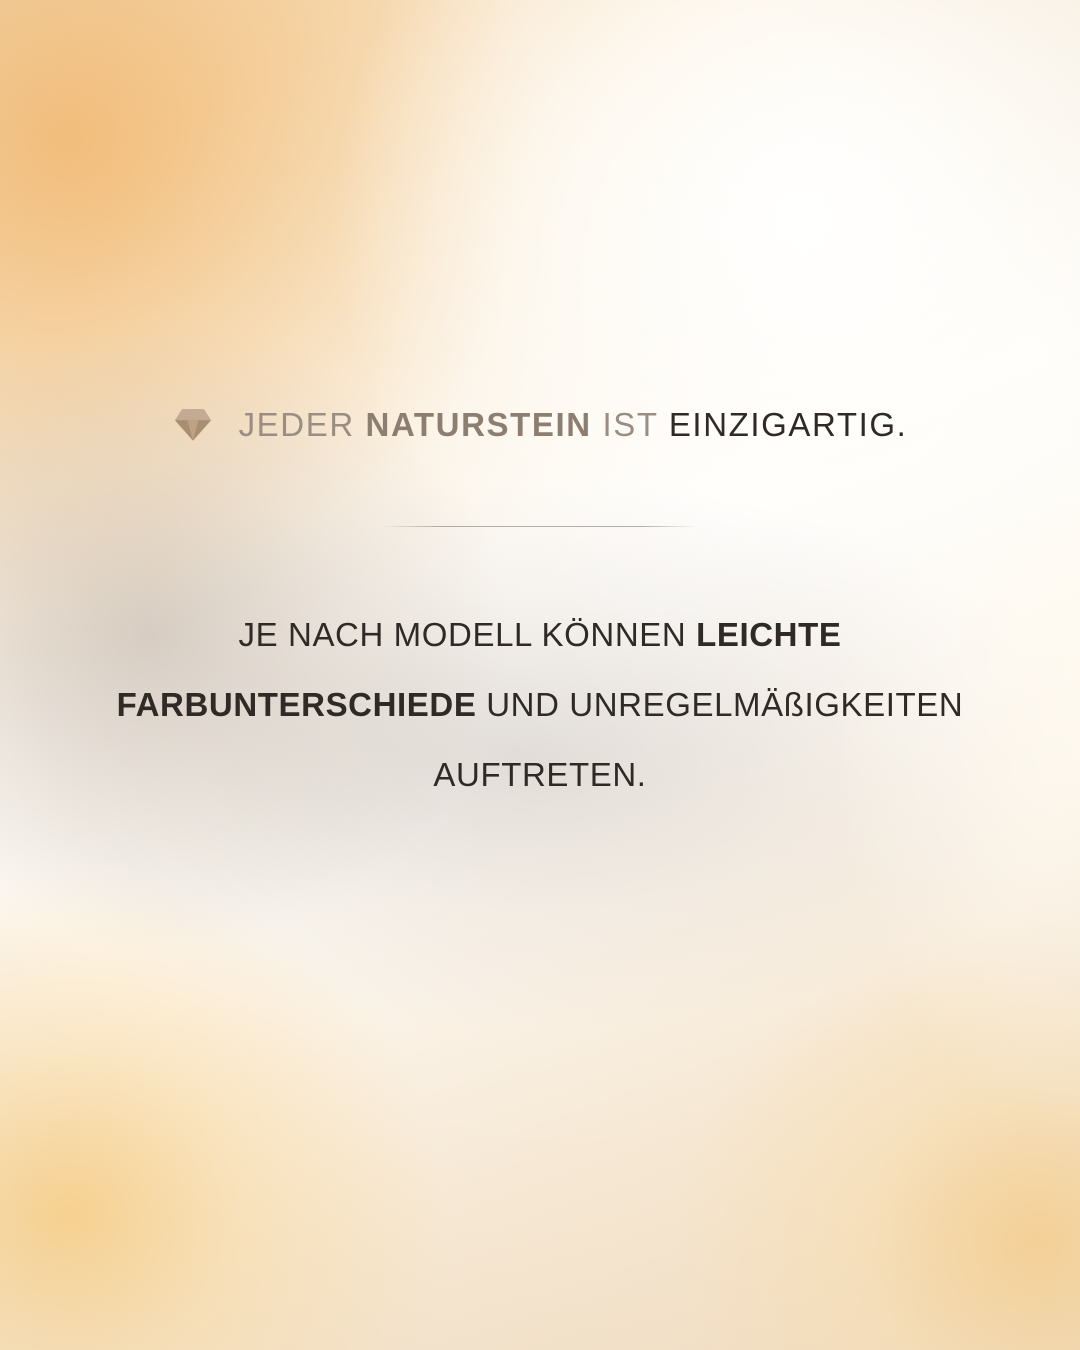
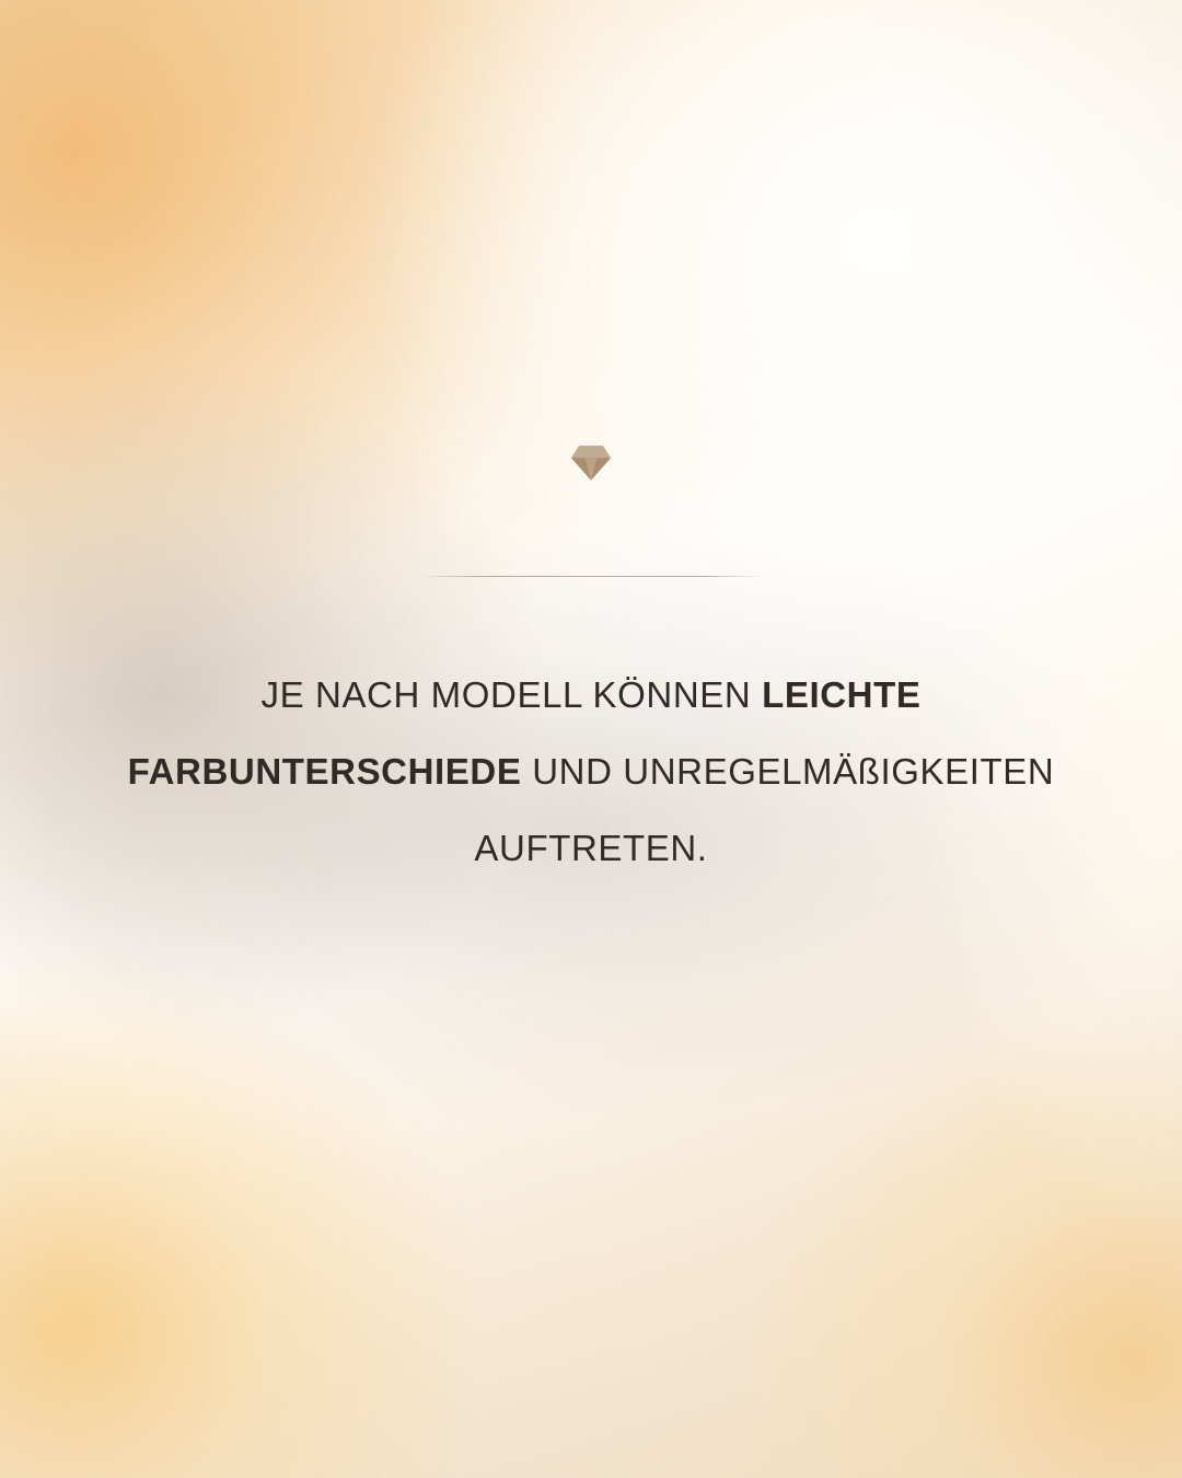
- JEDER NATURSTEIN IST EINZIGARTIG.
  JE NACH MODELL KÖNNEN LEICHTE FARBUNTERSCHIEDE UND UNREGELMÄßIGKEITEN AUFTRETEN.
